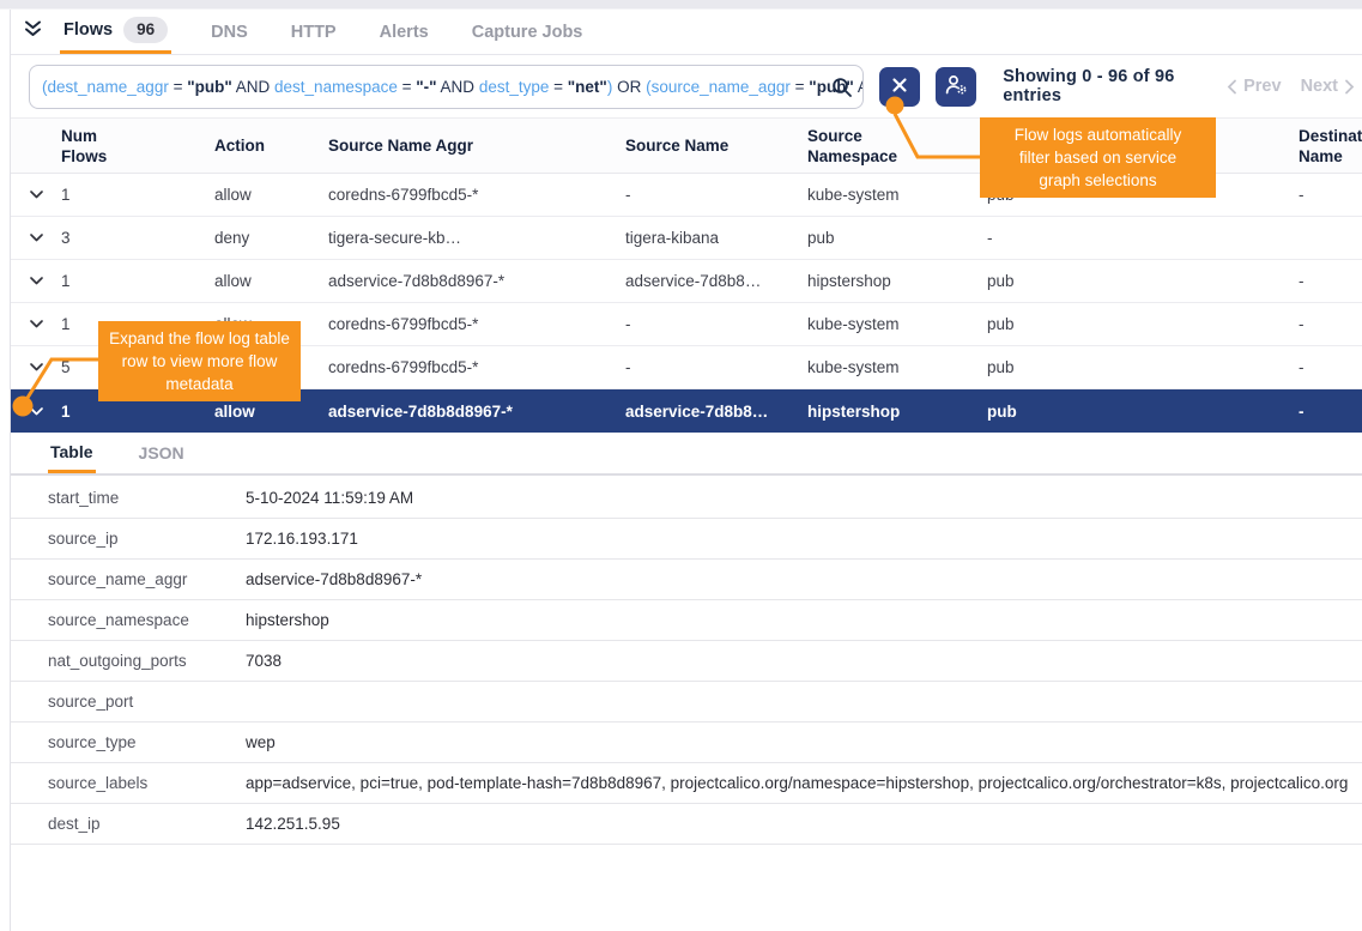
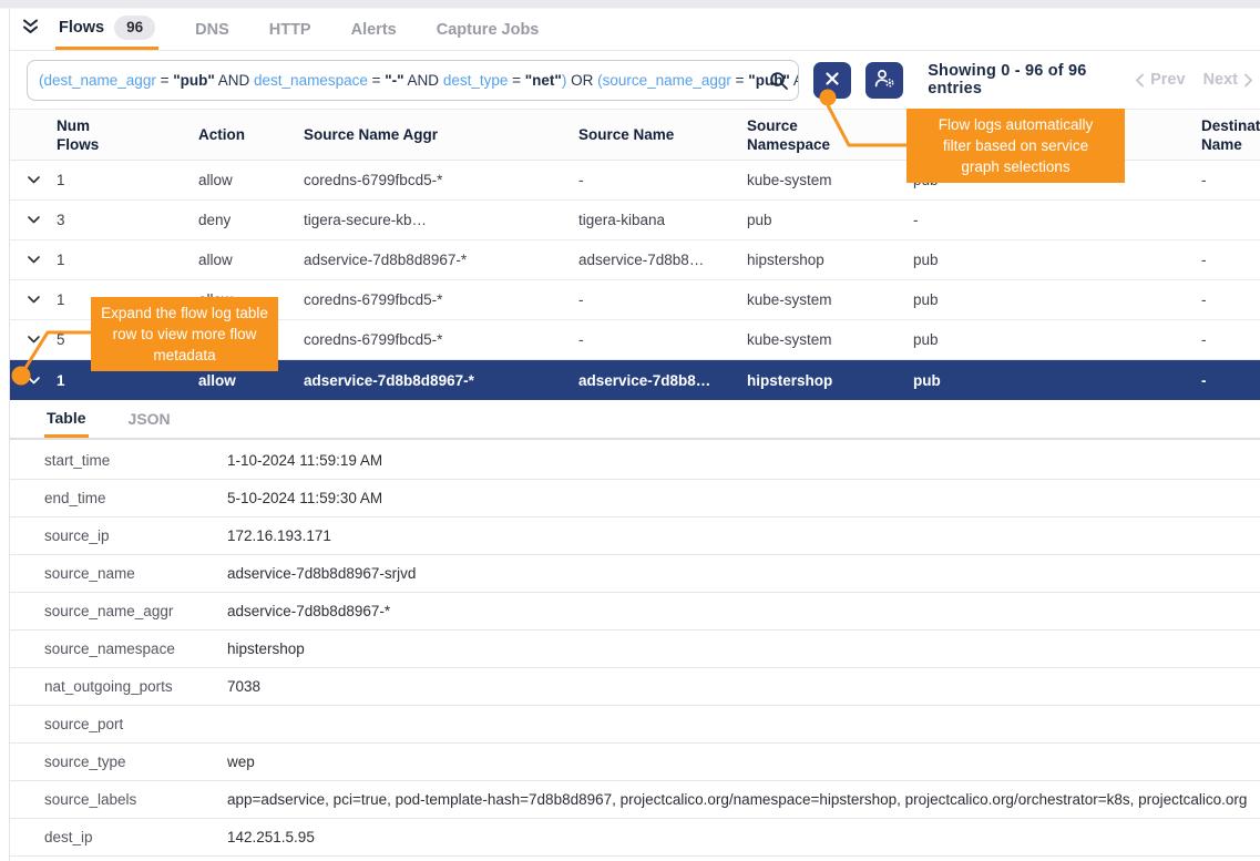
  Flows
  96
  DNS
  HTTP
  Alerts
  Capture Jobs
  (dest_name_aggr = "pub" AND dest_namespace = "-" AND dest_type = "net") OR (source_name_aggr = "pub"
  Showing 0 - 96 of 96 entries
  Prev
  Next
  Num Flows
  Action
  Source Name Aggr
  Source Name
  Source Namespace
  Destinat Name
  1
  allow
  coredns-6799fbcd5-*
  -
  kube-system
  -
  3
  deny
  tigera-secure-kb…
  tigera-kibana
  pub
  -
  1
  allow
  adservice-7d8b8d8967-*
  adservice-7d8b8…
  hipstershop
  pub
  -
  1
  coredns-6799fbcd5-*
  -
  kube-system
  pub
  -
  5
  coredns-6799fbcd5-*
  -
  kube-system
  pub
  -
  1
  allow
  adservice-7d8b8d8967-*
  adservice-7d8b8…
  hipstershop
  pub
  -
  Table
  JSON
  start_time
- 5-10-2024 11:59:19 AM
+ 1-10-2024 11:59:19 AM
+ end_time
+ 5-10-2024 11:59:30 AM
  source_ip
  172.16.193.171
+ source_name
+ adservice-7d8b8d8967-srjvd
  source_name_aggr
  adservice-7d8b8d8967-*
  source_namespace
  hipstershop
  nat_outgoing_ports
  7038
  source_port
  source_type
  wep
  source_labels
  app=adservice, pci=true, pod-template-hash=7d8b8d8967, projectcalico.org/namespace=hipstershop, projectcalico.org/orchestrator=k8s, projectcalico.org
  dest_ip
  142.251.5.95
  Flow logs automatically
  filter based on service
  graph selections
  Expand the flow log table
  row to view more flow
  metadata
